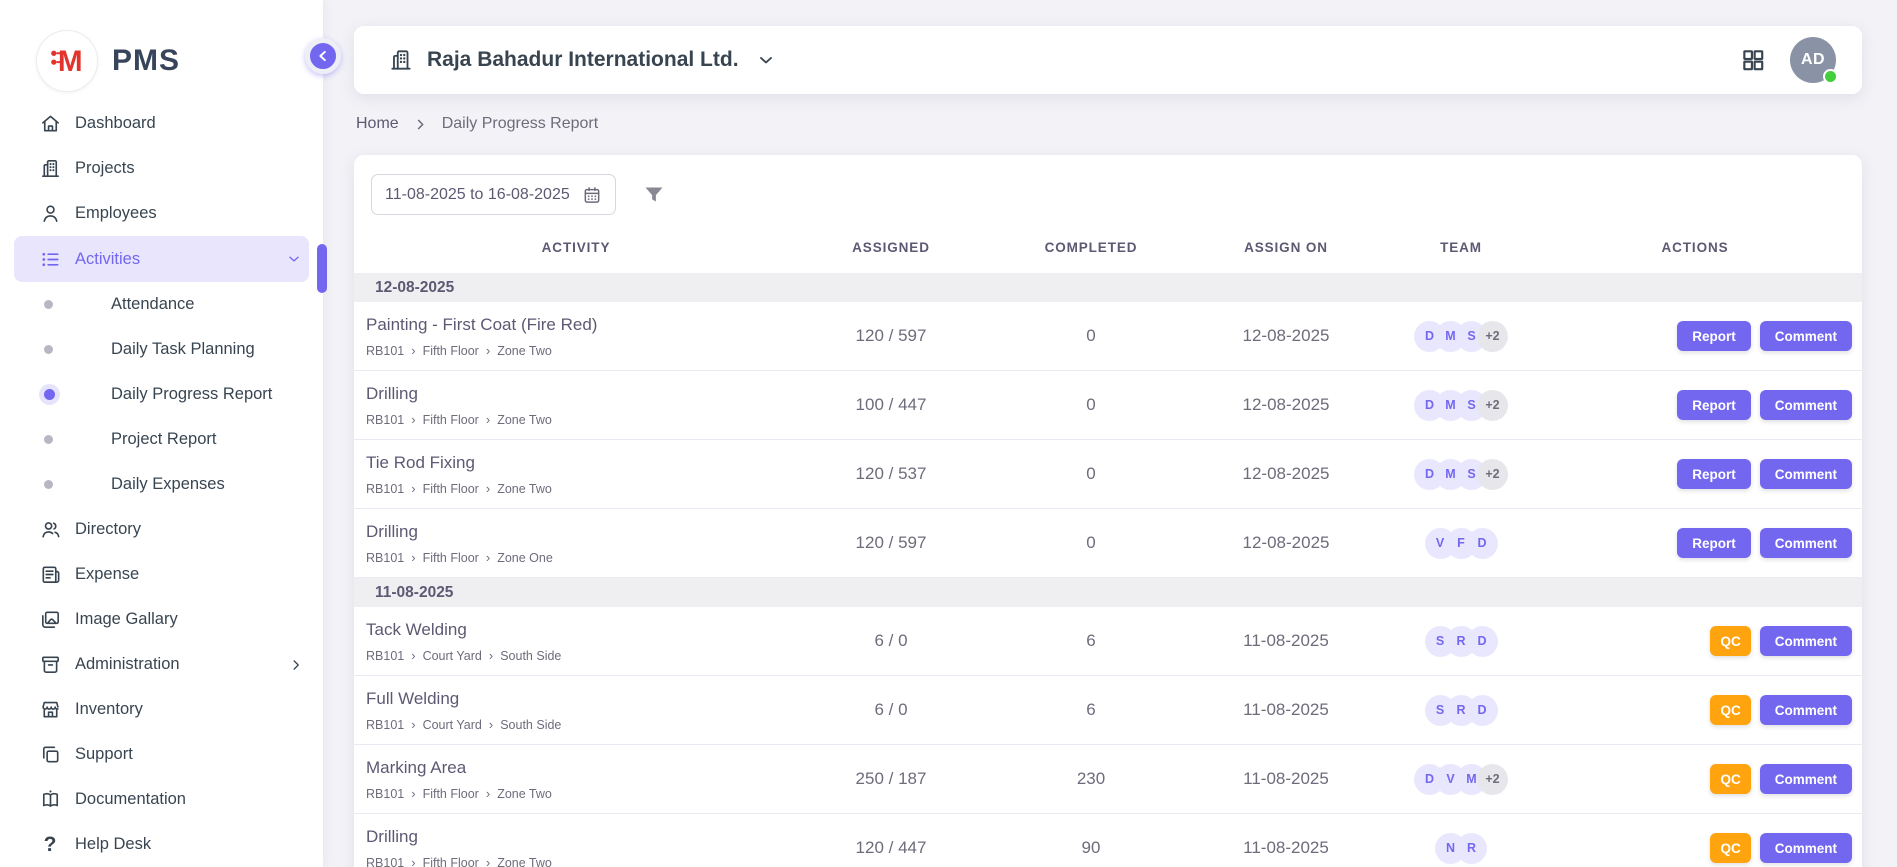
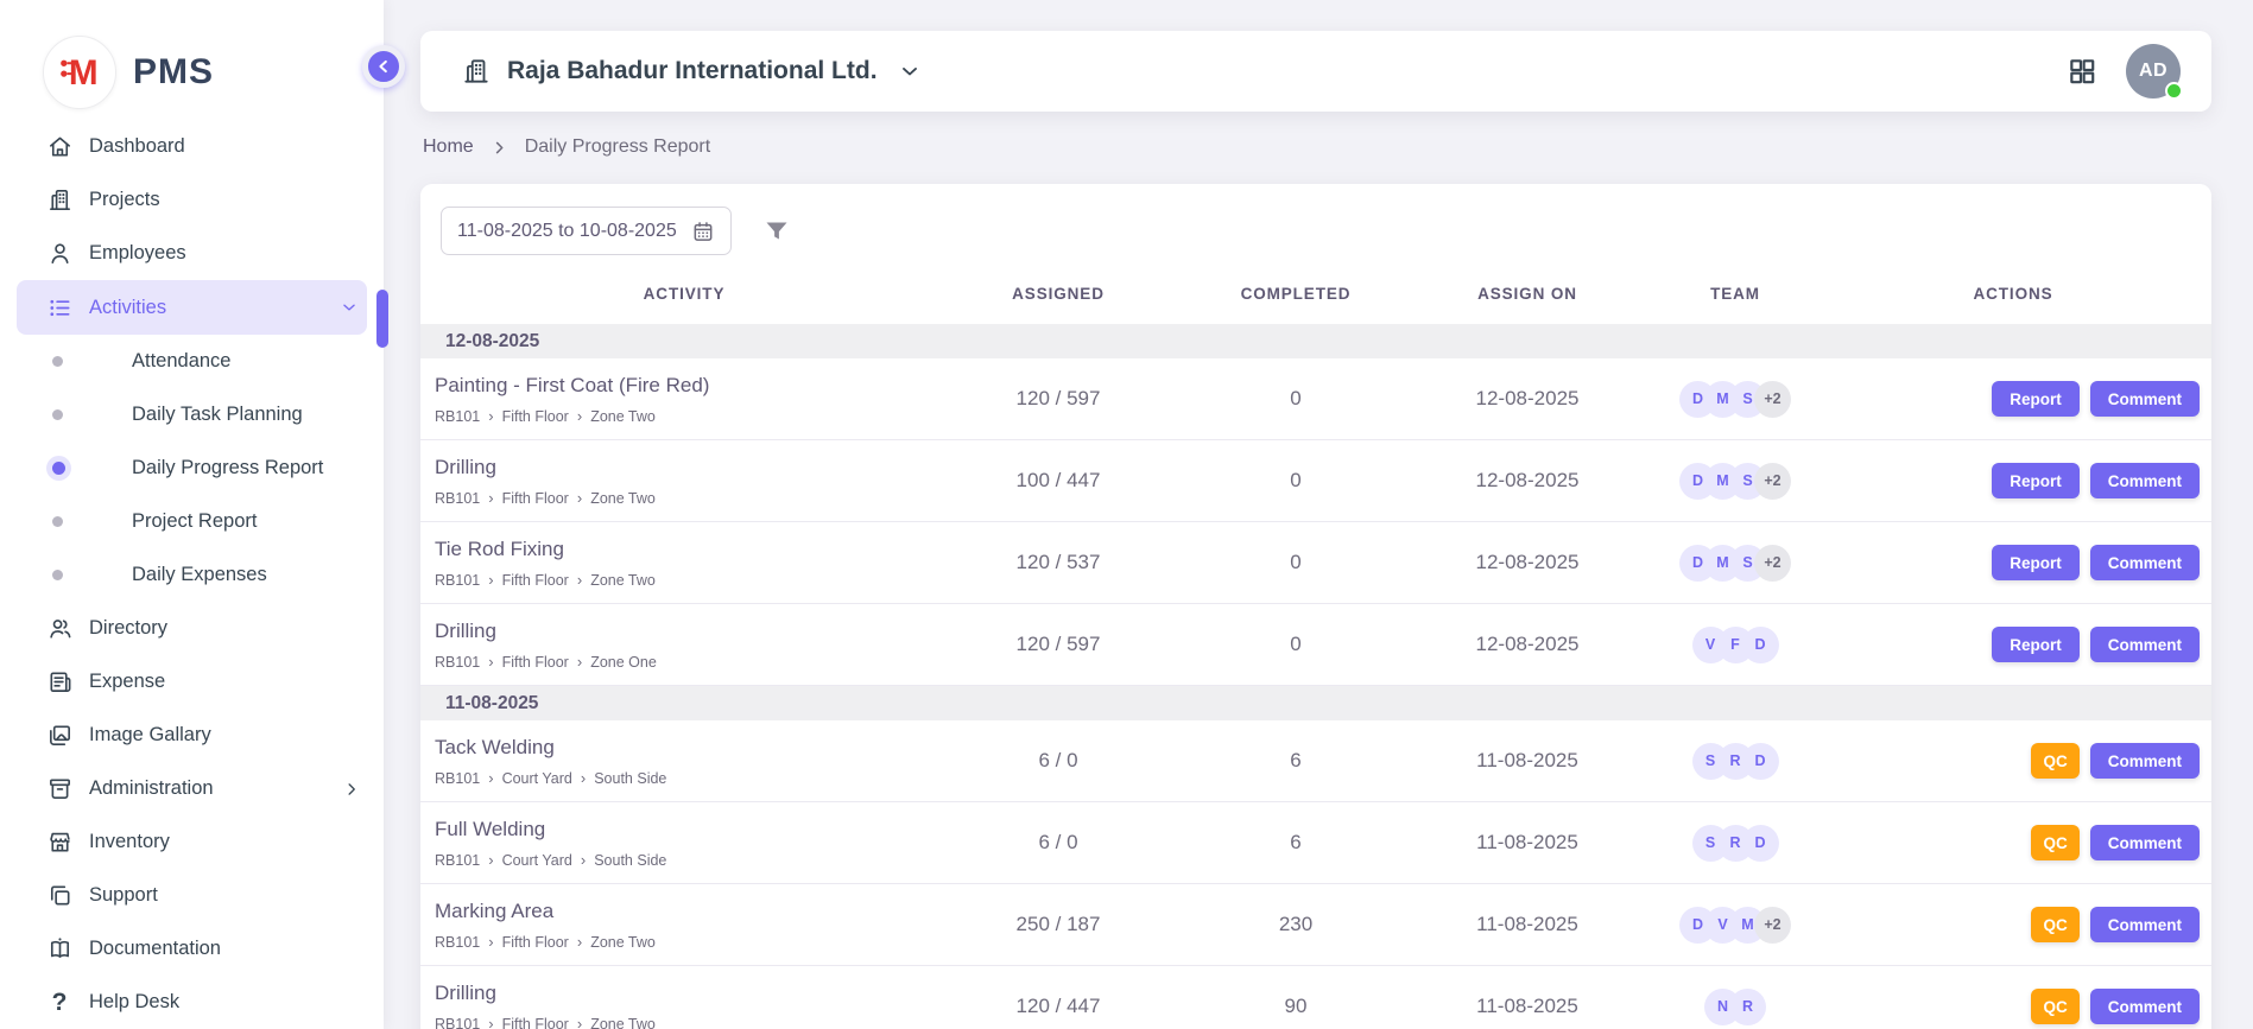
  M
  PMS
  Dashboard
  Projects
  Employees
  Activities
  Attendance
  Daily Task Planning
  Daily Progress Report
  Project Report
  Daily Expenses
  Directory
  Expense
  Image Gallary
  Administration
  Inventory
  Support
  Documentation
  ?
  Help Desk
  Raja Bahadur International Ltd.
  AD
  Home
  Daily Progress Report
- 11-08-2025 to 16-08-2025
+ 11-08-2025 to 10-08-2025
  ACTIVITY
  ASSIGNED
  COMPLETED
  ASSIGN ON
  TEAM
  ACTIONS
  12-08-2025
  Painting - First Coat (Fire Red)
  RB101
  ›
  Fifth Floor
  ›
  Zone Two
  120 / 597
  0
  12-08-2025
  D
  M
  S
  +2
  Report
  Comment
  Drilling
  RB101
  ›
  Fifth Floor
  ›
  Zone Two
  100 / 447
  0
  12-08-2025
  D
  M
  S
  +2
  Report
  Comment
  Tie Rod Fixing
  RB101
  ›
  Fifth Floor
  ›
  Zone Two
  120 / 537
  0
  12-08-2025
  D
  M
  S
  +2
  Report
  Comment
  Drilling
  RB101
  ›
  Fifth Floor
  ›
  Zone One
  120 / 597
  0
  12-08-2025
  V
  F
  D
  Report
  Comment
  11-08-2025
  Tack Welding
  RB101
  ›
  Court Yard
  ›
  South Side
  6 / 0
  6
  11-08-2025
  S
  R
  D
  QC
  Comment
  Full Welding
  RB101
  ›
  Court Yard
  ›
  South Side
  6 / 0
  6
  11-08-2025
  S
  R
  D
  QC
  Comment
  Marking Area
  RB101
  ›
  Fifth Floor
  ›
  Zone Two
  250 / 187
  230
  11-08-2025
  D
  V
  M
  +2
  QC
  Comment
  Drilling
  RB101
  ›
  Fifth Floor
  ›
  Zone Two
  120 / 447
  90
  11-08-2025
  N
  R
  QC
  Comment
